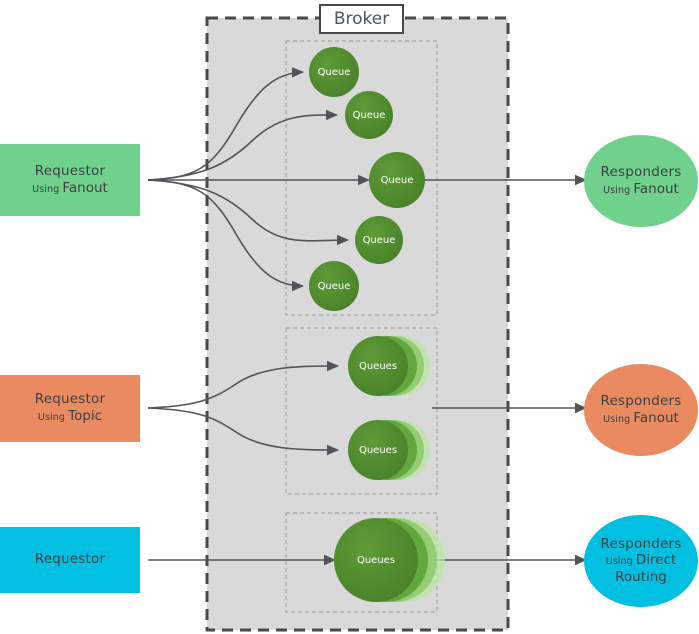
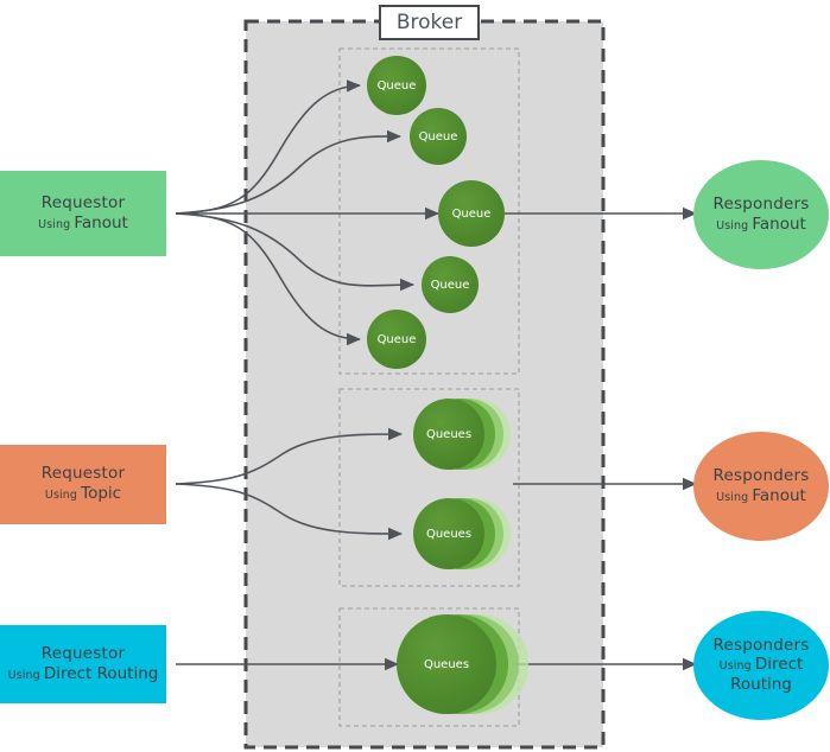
  Broker
  Requestor
  Using Fanout
  Requestor
  Using Topic
  Requestor
+ Using Direct Routing
  Responders
  Using Fanout
  Responders
  Using Fanout
  Responders
  Using Direct
  Routing
  Queue
  Queue
  Queue
  Queue
  Queue
  Queues
  Queues
  Queues
